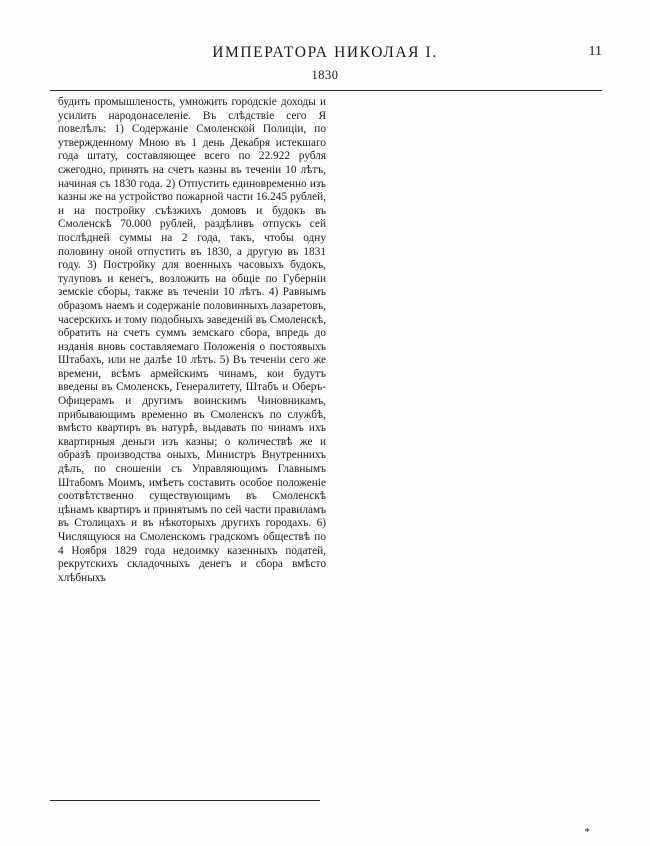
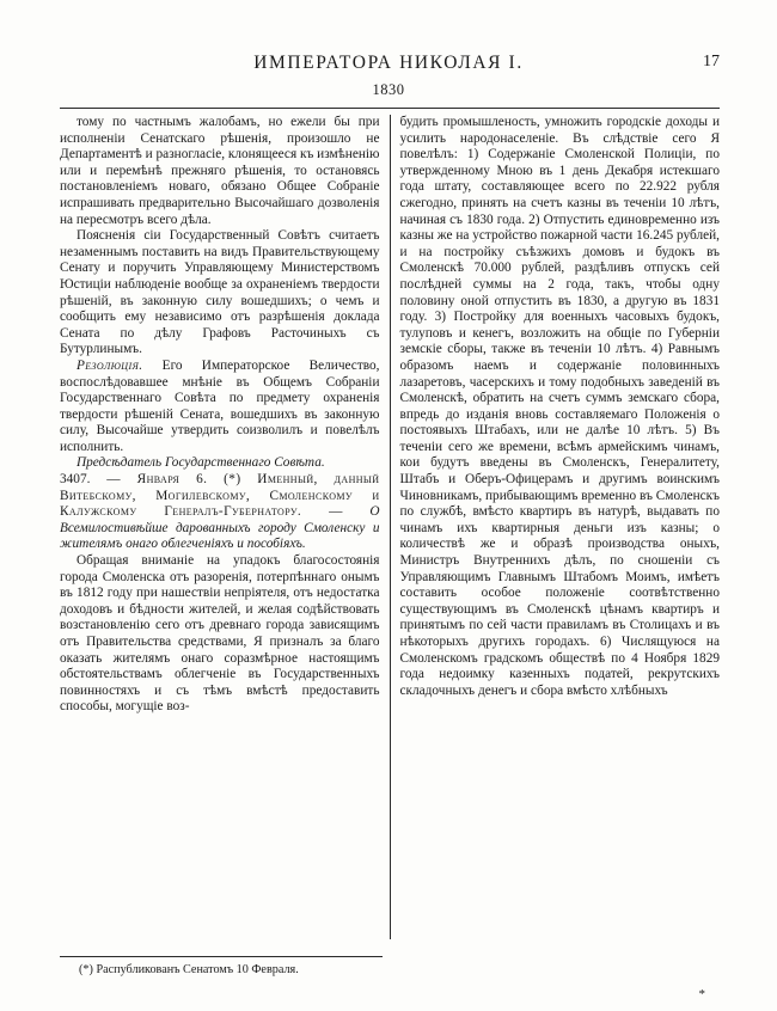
  ИМПЕРАТОРА НИКОЛАЯ I.
- 11
+ 17
  1830
+ тому по частнымъ жалобамъ, но ежели бы при исполненiи Сенатскаго рѣшенiя, произошло не Департаментѣ и разногласiе, клонящееся къ измѣненiю или и перемѣнѣ прежняго рѣшенiя, то остановясь постановленiемъ новаго, обязано Общее Собранiе испрашивать предварительно Высочайшаго дозволенiя на пересмотръ всего дѣла.
+ Поясненiя сiи Государственный Совѣтъ считаетъ незаменнымъ поставить на видъ Правительствующему Сенату и поручить Управляющему Министерствомъ Юстицiи наблюденiе вообще за охраненiемъ твердости рѣшенiй, въ законную силу вошедшихъ; о чемъ и сообщить ему независимо отъ разрѣшенiя доклада Сената по дѣлу Графовъ Расточиныхъ съ Бутурлинымъ.
+ Резолюцiя. Его Императорское Величество, воспослѣдовавшее мнѣнiе въ Общемъ Собранiи Государственнаго Совѣта по предмету охраненiя твердости рѣшенiй Сената, вошедшихъ въ законную силу, Высочайше утвердить соизволилъ и повелѣлъ исполнить.
+ Предсѣдатель Государственнаго Совѣта.
+ 3407. — Января 6. (*) Именный, данный Витебскому, Могилевскому, Смоленскому и Калужскому Генералъ-Губернатору. — О Всемилостивѣйше дарованныхъ городу Смоленску и жителямъ онаго облегченiяхъ и пособiяхъ.
+ Обращая вниманiе на упадокъ благосостоянiя города Смоленска отъ разоренiя, потерпѣннаго онымъ въ 1812 году при нашествiи непрiятеля, отъ недостатка доходовъ и бѣдности жителей, и желая содѣйствовать возстановленiю сего отъ древнаго города зависящимъ отъ Правительства средствами, Я призналъ за благо оказать жителямъ онаго соразмѣрное настоящимъ обстоятельствамъ облегченiе въ Государственныхъ повинностяхъ и съ тѣмъ вмѣстѣ предоставить способы, могущiе воз-
  будить промышленость, умножить городскiе доходы и усилить народонаселенiе. Въ слѣдствiе сего Я повелѣлъ: 1) Содержанiе Смоленской Полицiи, по утвержденному Мною въ 1 день Декабря истекшаго года штату, составляющее всего по 22.922 рубля сжегодно, принять на счетъ казны въ теченiи 10 лѣтъ, начиная съ 1830 года. 2) Отпустить единовременно изъ казны же на устройство пожарной части 16.245 рублей, и на постройку съѣзжихъ домовъ и будокъ въ Смоленскѣ 70.000 рублей, раздѣливъ отпускъ сей послѣдней суммы на 2 года, такъ, чтобы одну половину оной отпустить въ 1830, а другую въ 1831 году. 3) Постройку для военныхъ часовыхъ будокъ, тулуповъ и кенегъ, возложить на общiе по Губернiи земскiе сборы, также въ теченiи 10 лѣтъ. 4) Равнымъ образомъ наемъ и содержанiе половинныхъ лазаретовъ, часерскихъ и тому подобныхъ заведенiй въ Смоленскѣ, обратить на счетъ суммъ земскаго сбора, впредь до изданiя вновь составляемаго Положенiя о постоявыхъ Штабахъ, или не далѣе 10 лѣтъ. 5) Въ теченiи сего же времени, всѣмъ армейскимъ чинамъ, кои будутъ введены въ Смоленскъ, Генералитету, Штабъ и Оберъ-Офицерамъ и другимъ воинскимъ Чиновникамъ, прибывающимъ временно въ Смоленскъ по службѣ, вмѣсто квартиръ въ натурѣ, выдавать по чинамъ ихъ квартирныя деньги изъ казны; о количествѣ же и образѣ производства оныхъ, Министръ Внутреннихъ дѣлъ, по сношенiи съ Управляющимъ Главнымъ Штабомъ Моимъ, имѣетъ составить особое положенiе соотвѣтственно существующимъ въ Смоленскѣ цѣнамъ квартиръ и принятымъ по сей части правиламъ въ Столицахъ и въ нѣкоторыхъ другихъ городахъ. 6) Числящуюся на Смоленскомъ градскомъ обществѣ по 4 Ноября 1829 года недоимку казенныхъ податей, рекрутскихъ складочныхъ денегъ и сбора вмѣсто хлѣбныхъ
+ (*) Распубликованъ Сенатомъ 10 Февраля.
  *
